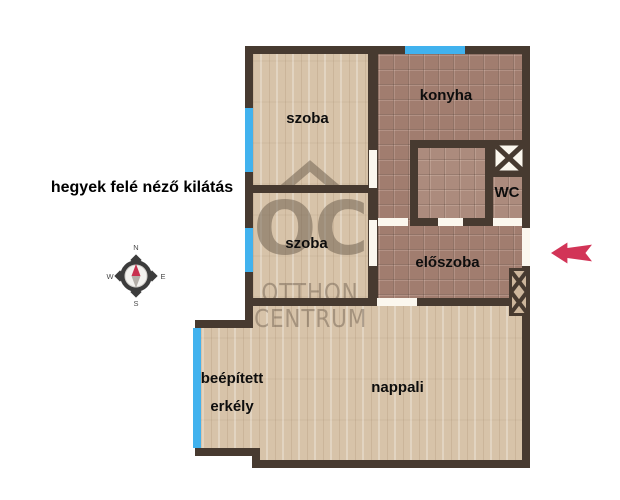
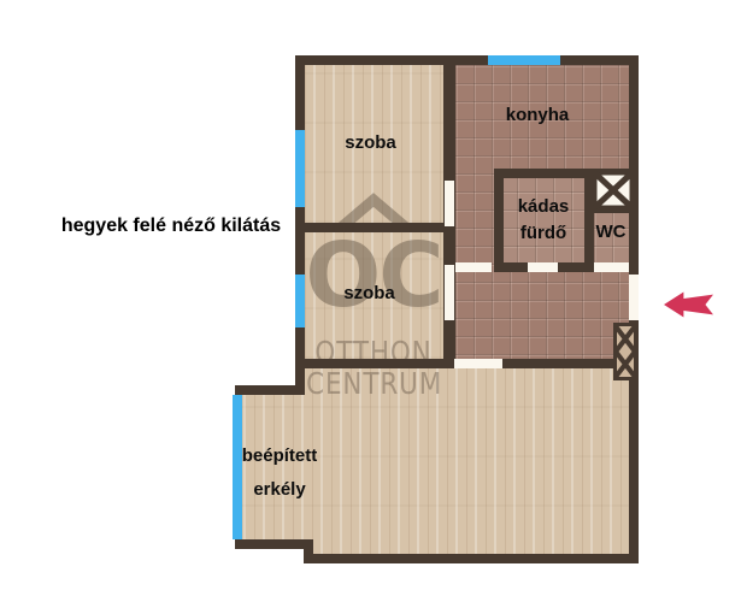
  OC
  OTTHON
  CENTRUM
  szoba
  szoba
  konyha
+ kádas
+ fürdő
  WC
- előszoba
- nappali
  beépített
  erkély
  hegyek felé néző kilátás
- N
- W
- E
- S
